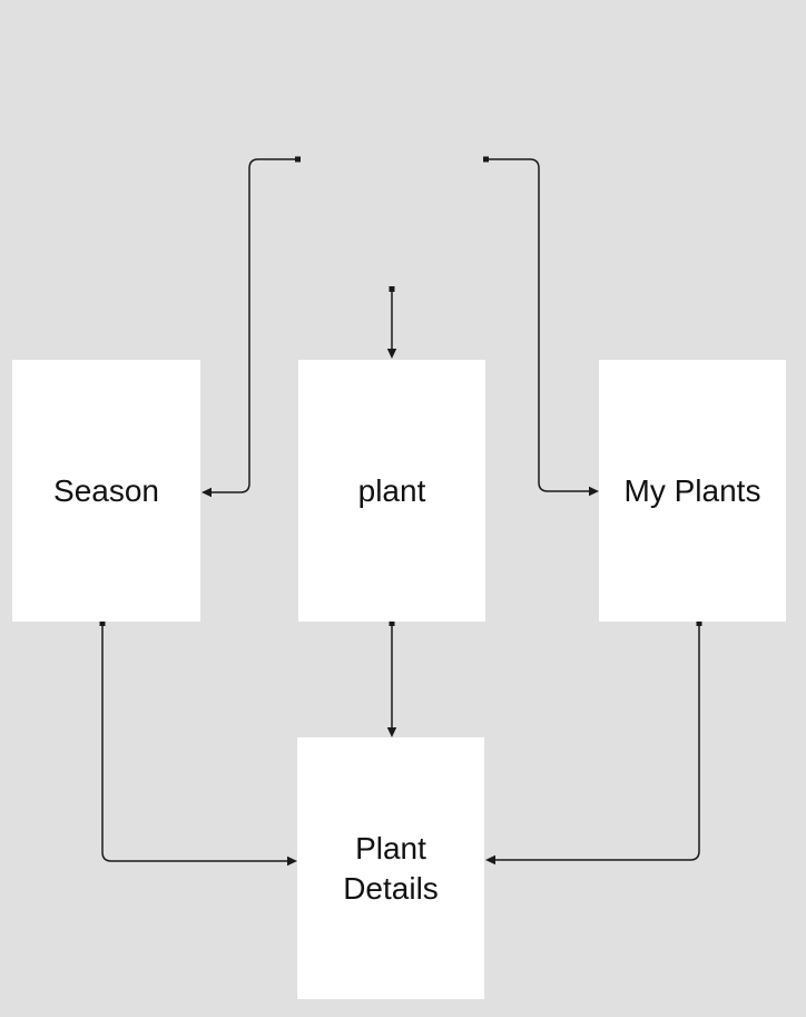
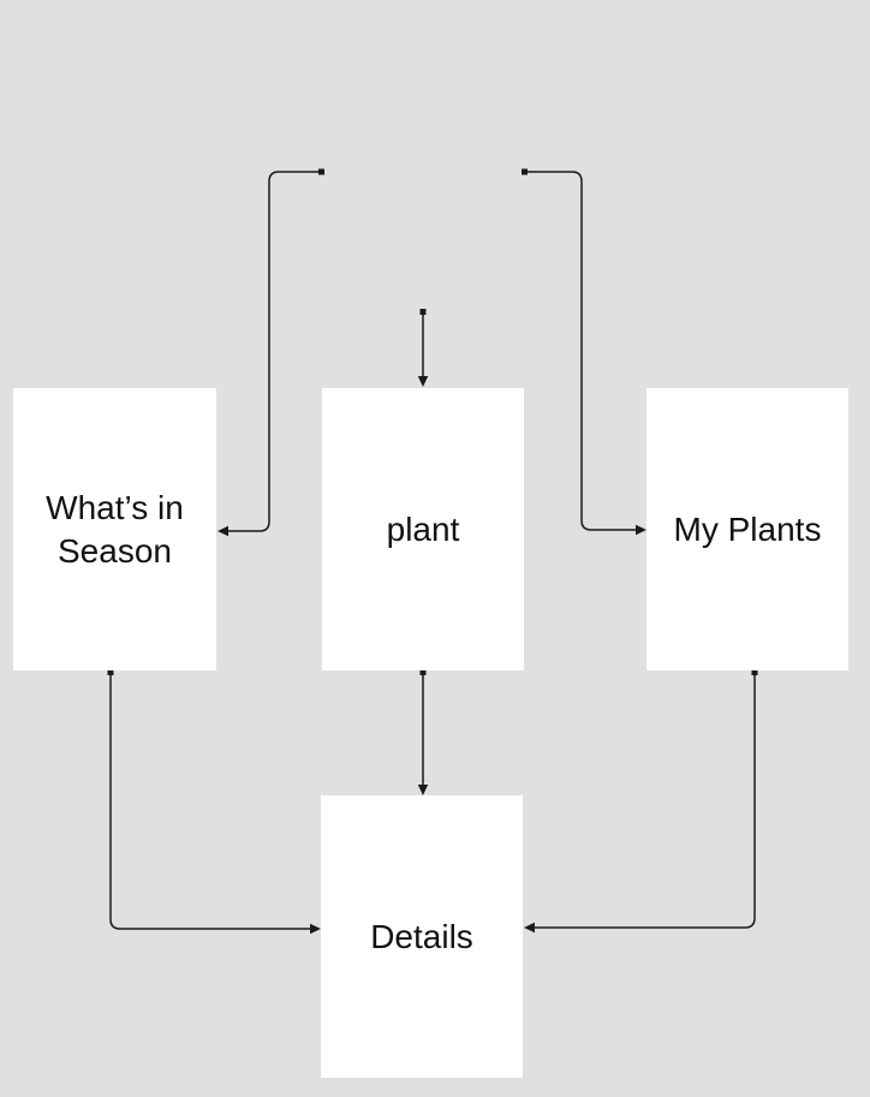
+ What’s in
  Season
  plant
  My Plants
- Plant
  Details
